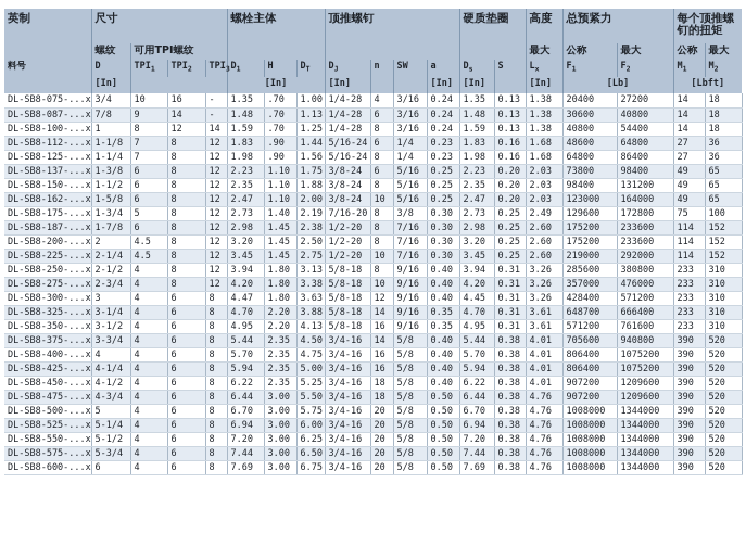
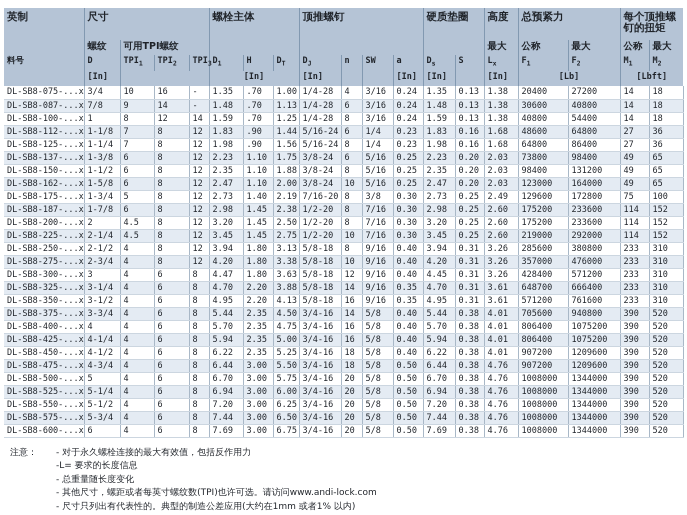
  英制	尺寸	螺栓主体	顶推螺钉	硬质垫圈	高度	总预紧力	每个顶推螺钉的扭矩
  	螺纹	可用TPI螺纹				最大	公称	最大	公称	最大
  料号	D	TPI1	TPI2	TPI3	D1	H	DT	DJ	n	SW	a	Ds	S	Lx	F1	F2	M1	M2
  	[In]		[In]	[In]			[In]	[In]		[In]	[Lb]	[Lbft]
  DL-SB8-075-...x	3/4	10	16	-	1.35	.70	1.00	1/4-28	4	3/16	0.24	1.35	0.13	1.38	20400	27200	14	18
  DL-SB8-087-...x	7/8	9	14	-	1.48	.70	1.13	1/4-28	6	3/16	0.24	1.48	0.13	1.38	30600	40800	14	18
  DL-SB8-100-...x	1	8	12	14	1.59	.70	1.25	1/4-28	8	3/16	0.24	1.59	0.13	1.38	40800	54400	14	18
  DL-SB8-112-...x	1-1/8	7	8	12	1.83	.90	1.44	5/16-24	6	1/4	0.23	1.83	0.16	1.68	48600	64800	27	36
  DL-SB8-125-...x	1-1/4	7	8	12	1.98	.90	1.56	5/16-24	8	1/4	0.23	1.98	0.16	1.68	64800	86400	27	36
  DL-SB8-137-...x	1-3/8	6	8	12	2.23	1.10	1.75	3/8-24	6	5/16	0.25	2.23	0.20	2.03	73800	98400	49	65
  DL-SB8-150-...x	1-1/2	6	8	12	2.35	1.10	1.88	3/8-24	8	5/16	0.25	2.35	0.20	2.03	98400	131200	49	65
  DL-SB8-162-...x	1-5/8	6	8	12	2.47	1.10	2.00	3/8-24	10	5/16	0.25	2.47	0.20	2.03	123000	164000	49	65
  DL-SB8-175-...x	1-3/4	5	8	12	2.73	1.40	2.19	7/16-20	8	3/8	0.30	2.73	0.25	2.49	129600	172800	75	100
  DL-SB8-187-...x	1-7/8	6	8	12	2.98	1.45	2.38	1/2-20	8	7/16	0.30	2.98	0.25	2.60	175200	233600	114	152
  DL-SB8-200-...x	2	4.5	8	12	3.20	1.45	2.50	1/2-20	8	7/16	0.30	3.20	0.25	2.60	175200	233600	114	152
  DL-SB8-225-...x	2-1/4	4.5	8	12	3.45	1.45	2.75	1/2-20	10	7/16	0.30	3.45	0.25	2.60	219000	292000	114	152
  DL-SB8-250-...x	2-1/2	4	8	12	3.94	1.80	3.13	5/8-18	8	9/16	0.40	3.94	0.31	3.26	285600	380800	233	310
  DL-SB8-275-...x	2-3/4	4	8	12	4.20	1.80	3.38	5/8-18	10	9/16	0.40	4.20	0.31	3.26	357000	476000	233	310
  DL-SB8-300-...x	3	4	6	8	4.47	1.80	3.63	5/8-18	12	9/16	0.40	4.45	0.31	3.26	428400	571200	233	310
  DL-SB8-325-...x	3-1/4	4	6	8	4.70	2.20	3.88	5/8-18	14	9/16	0.35	4.70	0.31	3.61	648700	666400	233	310
  DL-SB8-350-...x	3-1/2	4	6	8	4.95	2.20	4.13	5/8-18	16	9/16	0.35	4.95	0.31	3.61	571200	761600	233	310
  DL-SB8-375-...x	3-3/4	4	6	8	5.44	2.35	4.50	3/4-16	14	5/8	0.40	5.44	0.38	4.01	705600	940800	390	520
  DL-SB8-400-...x	4	4	6	8	5.70	2.35	4.75	3/4-16	16	5/8	0.40	5.70	0.38	4.01	806400	1075200	390	520
  DL-SB8-425-...x	4-1/4	4	6	8	5.94	2.35	5.00	3/4-16	16	5/8	0.40	5.94	0.38	4.01	806400	1075200	390	520
  DL-SB8-450-...x	4-1/2	4	6	8	6.22	2.35	5.25	3/4-16	18	5/8	0.40	6.22	0.38	4.01	907200	1209600	390	520
  DL-SB8-475-...x	4-3/4	4	6	8	6.44	3.00	5.50	3/4-16	18	5/8	0.50	6.44	0.38	4.76	907200	1209600	390	520
  DL-SB8-500-...x	5	4	6	8	6.70	3.00	5.75	3/4-16	20	5/8	0.50	6.70	0.38	4.76	1008000	1344000	390	520
  DL-SB8-525-...x	5-1/4	4	6	8	6.94	3.00	6.00	3/4-16	20	5/8	0.50	6.94	0.38	4.76	1008000	1344000	390	520
  DL-SB8-550-...x	5-1/2	4	6	8	7.20	3.00	6.25	3/4-16	20	5/8	0.50	7.20	0.38	4.76	1008000	1344000	390	520
  DL-SB8-575-...x	5-3/4	4	6	8	7.44	3.00	6.50	3/4-16	20	5/8	0.50	7.44	0.38	4.76	1008000	1344000	390	520
  DL-SB8-600-...x	6	4	6	8	7.69	3.00	6.75	3/4-16	20	5/8	0.50	7.69	0.38	4.76	1008000	1344000	390	520
+ 注意：
+ - 对于永久螺栓连接的最大有效值，包括反作用力
+ -L= 要求的长度信息
+ - 总重量随长度变化
+ - 其他尺寸，螺距或者每英寸螺纹数(TPI)也许可选。请访问www.andi-lock.com
+ - 尺寸只列出有代表性的。典型的制造公差应用(大约在1mm 或者1% 以内)
